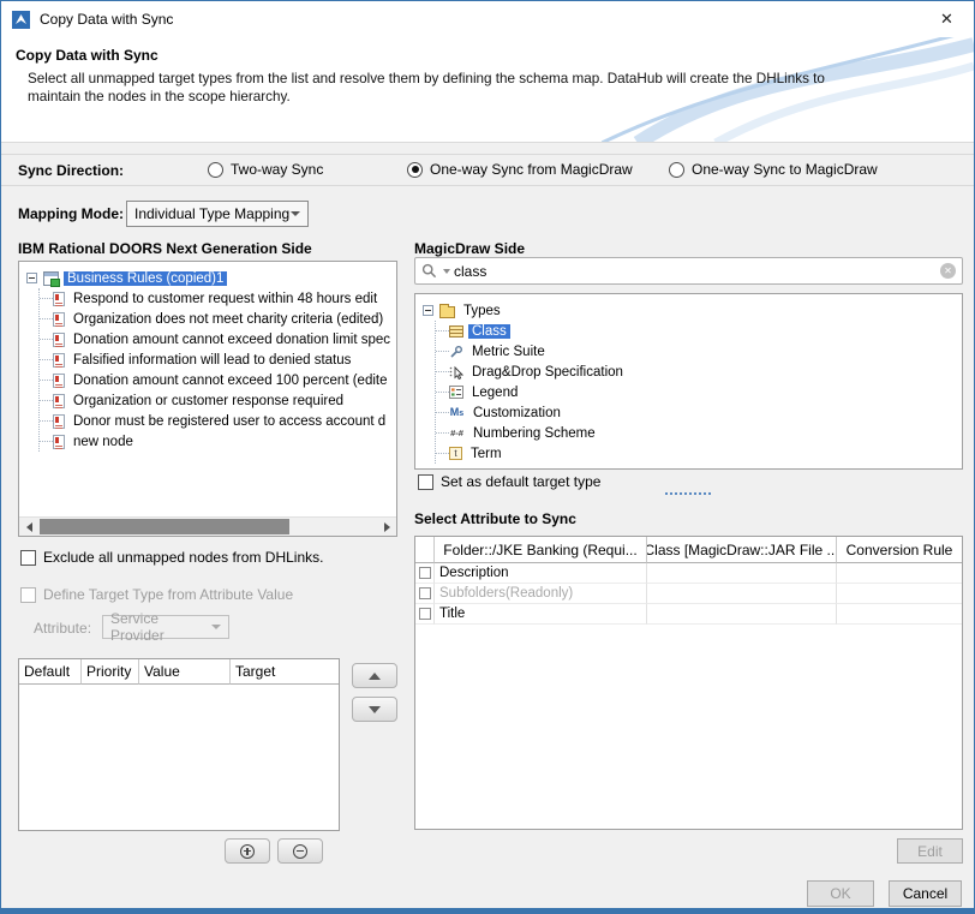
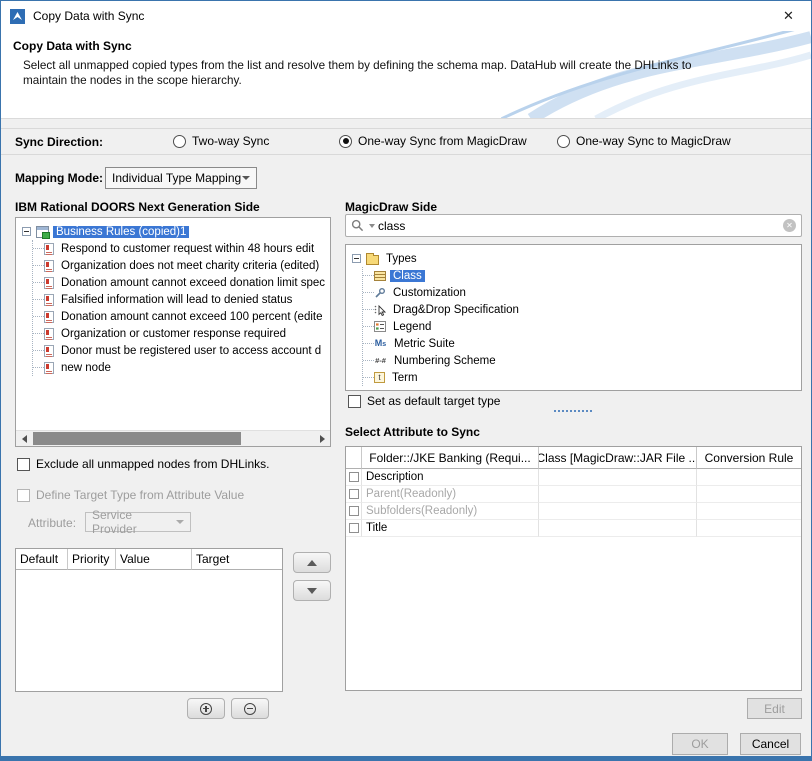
  Copy Data with Sync
  ✕
  Copy Data with Sync
- Select all unmapped target types from the list and resolve them by defining the schema map. DataHub will create the DHLinks to maintain the nodes in the scope hierarchy.
+ Select all unmapped copied types from the list and resolve them by defining the schema map. DataHub will create the DHLinks to maintain the nodes in the scope hierarchy.
  Sync Direction:
  Two-way Sync
  One-way Sync from MagicDraw
  One-way Sync to MagicDraw
  Mapping Mode:
  Individual Type Mapping
  IBM Rational DOORS Next Generation Side
  Business Rules (copied)1
  Respond to customer request within 48 hours edit
  Organization does not meet charity criteria (edited)
  Donation amount cannot exceed donation limit spec
  Falsified information will lead to denied status
  Donation amount cannot exceed 100 percent (edite
  Organization or customer response required
  Donor must be registered user to access account d
  new node
  Exclude all unmapped nodes from DHLinks.
  Define Target Type from Attribute Value
  Attribute:
  Service Provider
  Default
  Priority
  Value
  Target
  MagicDraw Side
  class
  ✕
  Types
  Class
- Metric Suite
+ Customization
  Drag&Drop Specification
  Legend
- Customization
+ Metric Suite
  #-#
  Numbering Scheme
  t
  Term
  Set as default target type
  Select Attribute to Sync
  Folder::/JKE Banking (Requi...
  Class [MagicDraw::JAR File ..
  Conversion Rule
  Description
+ Parent(Readonly)
  Subfolders(Readonly)
  Title
  Edit
  OK
  Cancel
